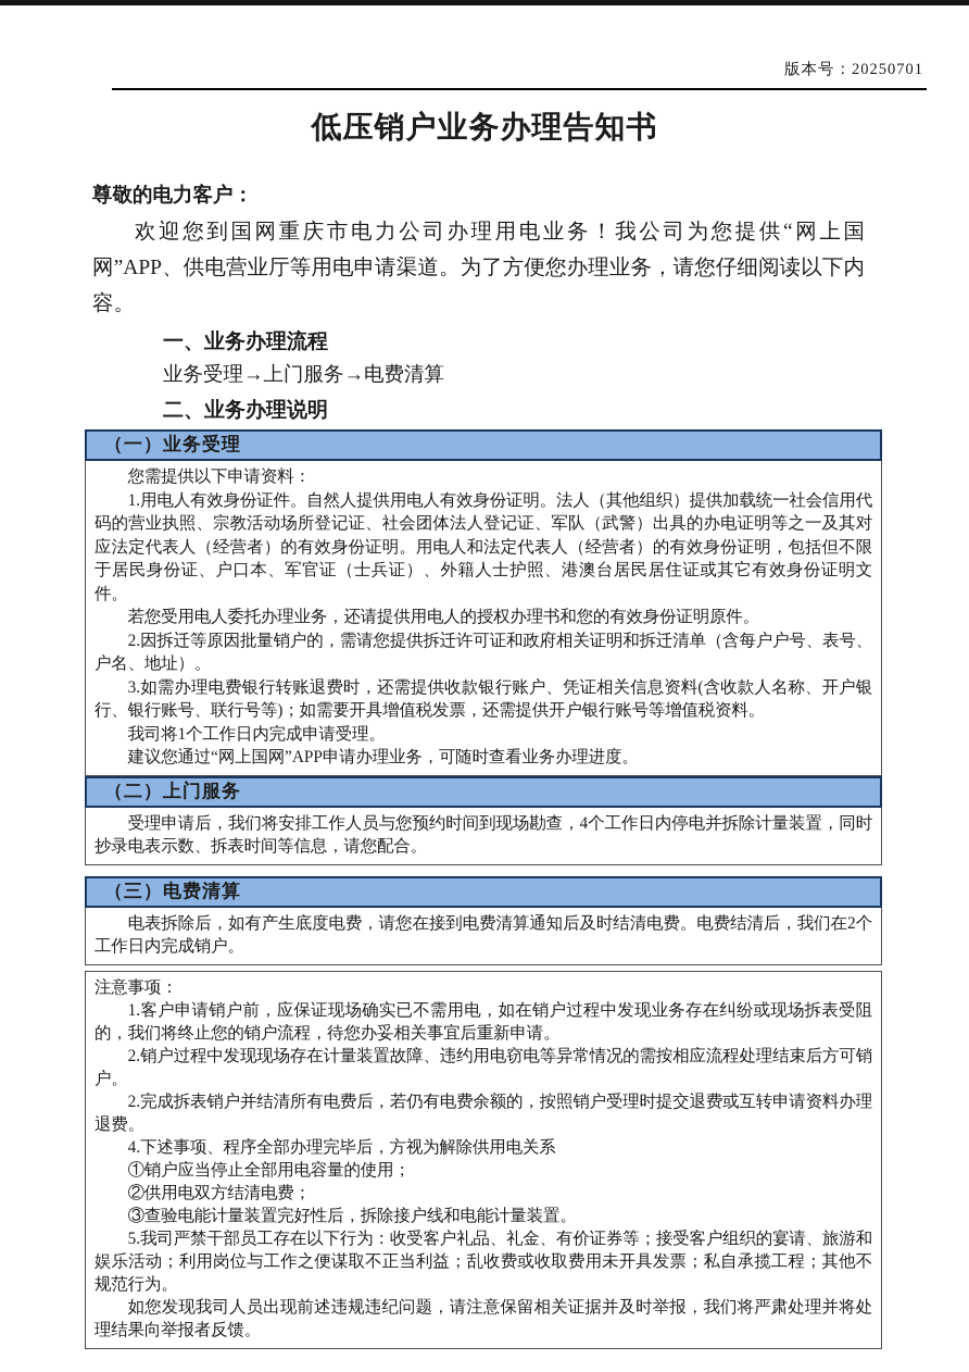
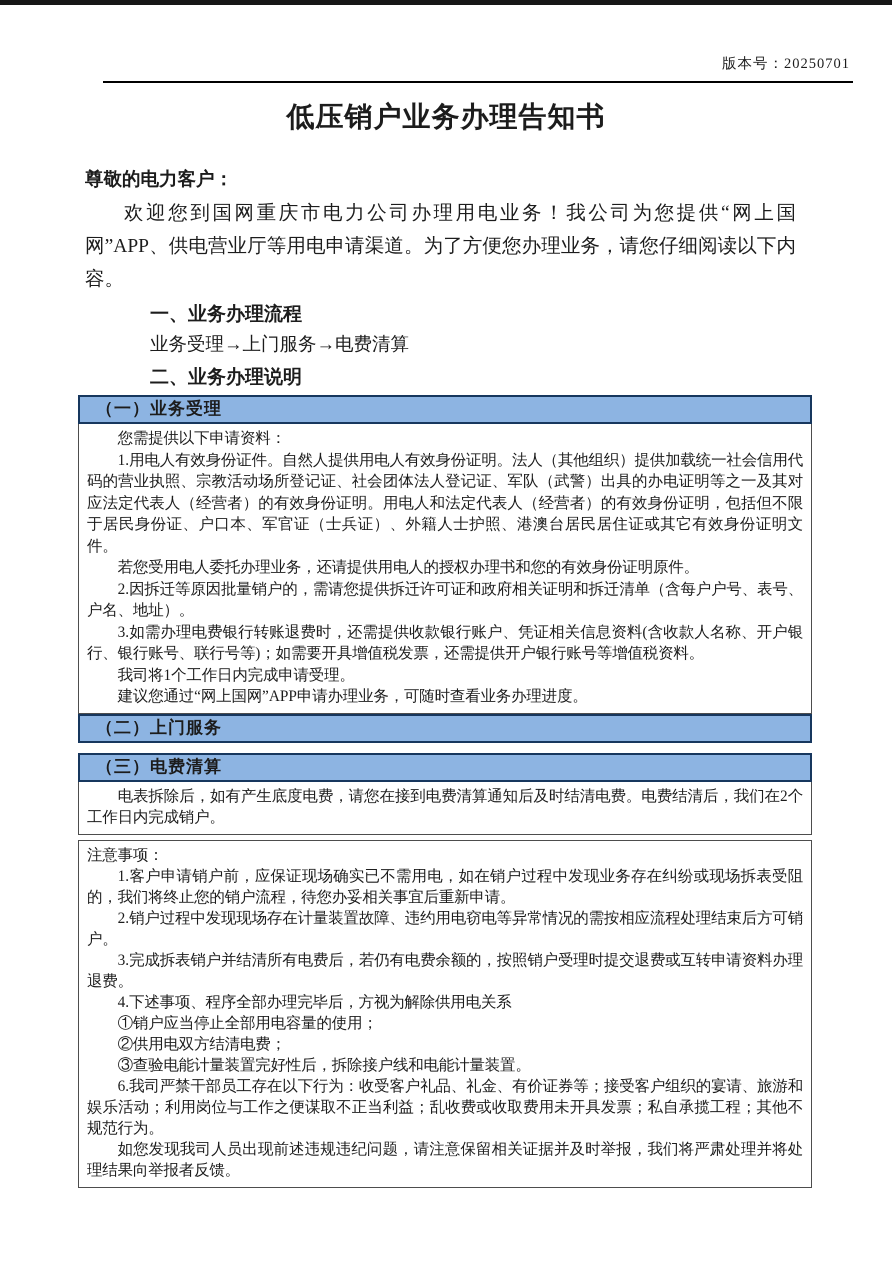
  版本号：20250701
  低压销户业务办理告知书
  尊敬的电力客户：
  欢迎您到国网重庆市电力公司办理用电业务！我公司为您提供“网上国网”APP、供电营业厅等用电申请渠道。为了方便您办理业务，请您仔细阅读以下内容。
  一、业务办理流程
  业务受理→上门服务→电费清算
  二、业务办理说明
  （一）业务受理
  您需提供以下申请资料：
  1.用电人有效身份证件。自然人提供用电人有效身份证明。法人（其他组织）提供加载统一社会信用代码的营业执照、宗教活动场所登记证、社会团体法人登记证、军队（武警）出具的办电证明等之一及其对应法定代表人（经营者）的有效身份证明。用电人和法定代表人（经营者）的有效身份证明，包括但不限于居民身份证、户口本、军官证（士兵证）、外籍人士护照、港澳台居民居住证或其它有效身份证明文件。
  若您受用电人委托办理业务，还请提供用电人的授权办理书和您的有效身份证明原件。
  2.因拆迁等原因批量销户的，需请您提供拆迁许可证和政府相关证明和拆迁清单（含每户户号、表号、户名、地址）。
  3.如需办理电费银行转账退费时，还需提供收款银行账户、凭证相关信息资料(含收款人名称、开户银行、银行账号、联行号等)；如需要开具增值税发票，还需提供开户银行账号等增值税资料。
  我司将1个工作日内完成申请受理。
  建议您通过“网上国网”APP申请办理业务，可随时查看业务办理进度。
  （二）上门服务
- 受理申请后，我们将安排工作人员与您预约时间到现场勘查，4个工作日内停电并拆除计量装置，同时抄录电表示数、拆表时间等信息，请您配合。
  （三）电费清算
  电表拆除后，如有产生底度电费，请您在接到电费清算通知后及时结清电费。电费结清后，我们在2个工作日内完成销户。
  注意事项：
  1.客户申请销户前，应保证现场确实已不需用电，如在销户过程中发现业务存在纠纷或现场拆表受阻的，我们将终止您的销户流程，待您办妥相关事宜后重新申请。
  2.销户过程中发现现场存在计量装置故障、违约用电窃电等异常情况的需按相应流程处理结束后方可销户。
- 2.完成拆表销户并结清所有电费后，若仍有电费余额的，按照销户受理时提交退费或互转申请资料办理退费。
+ 3.完成拆表销户并结清所有电费后，若仍有电费余额的，按照销户受理时提交退费或互转申请资料办理退费。
  4.下述事项、程序全部办理完毕后，方视为解除供用电关系
  ①销户应当停止全部用电容量的使用；
  ②供用电双方结清电费；
  ③查验电能计量装置完好性后，拆除接户线和电能计量装置。
- 5.我司严禁干部员工存在以下行为：收受客户礼品、礼金、有价证券等；接受客户组织的宴请、旅游和娱乐活动；利用岗位与工作之便谋取不正当利益；乱收费或收取费用未开具发票；私自承揽工程；其他不规范行为。
+ 6.我司严禁干部员工存在以下行为：收受客户礼品、礼金、有价证券等；接受客户组织的宴请、旅游和娱乐活动；利用岗位与工作之便谋取不正当利益；乱收费或收取费用未开具发票；私自承揽工程；其他不规范行为。
  如您发现我司人员出现前述违规违纪问题，请注意保留相关证据并及时举报，我们将严肃处理并将处理结果向举报者反馈。
